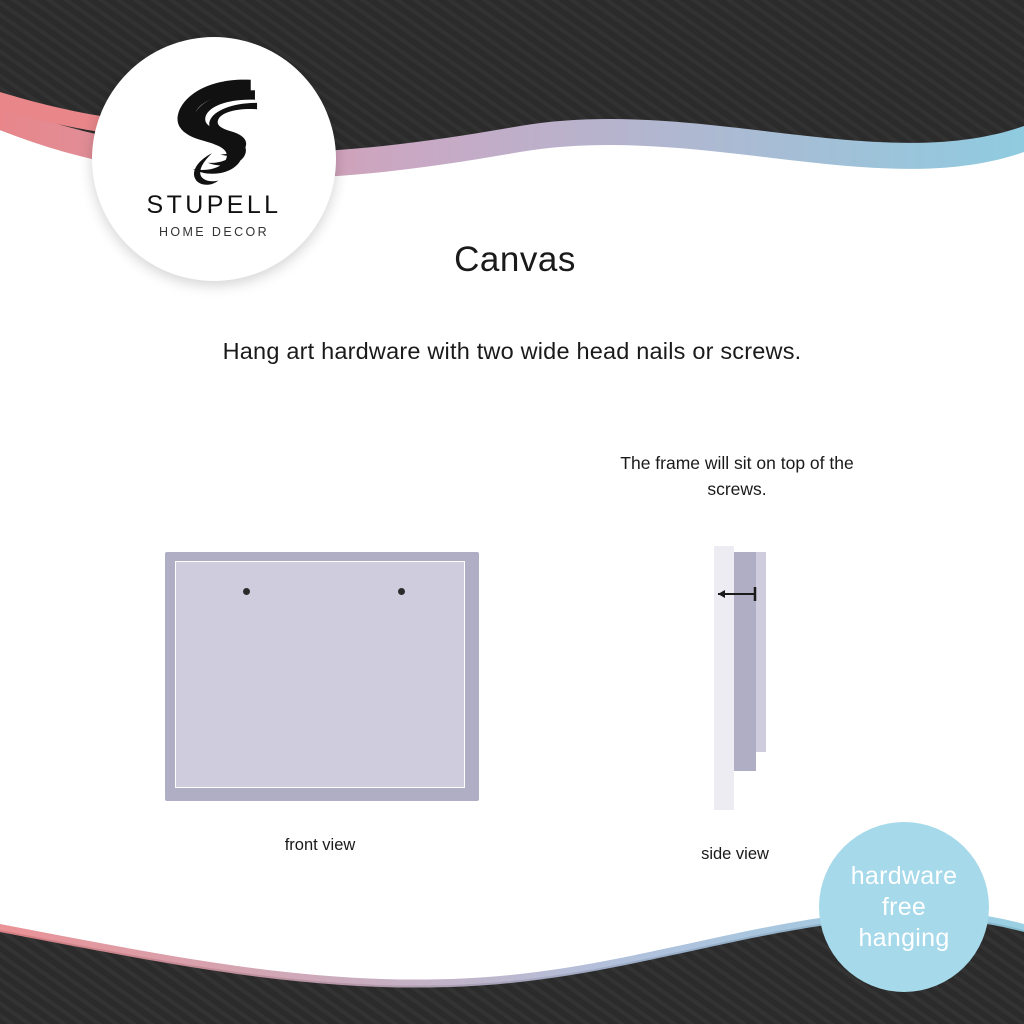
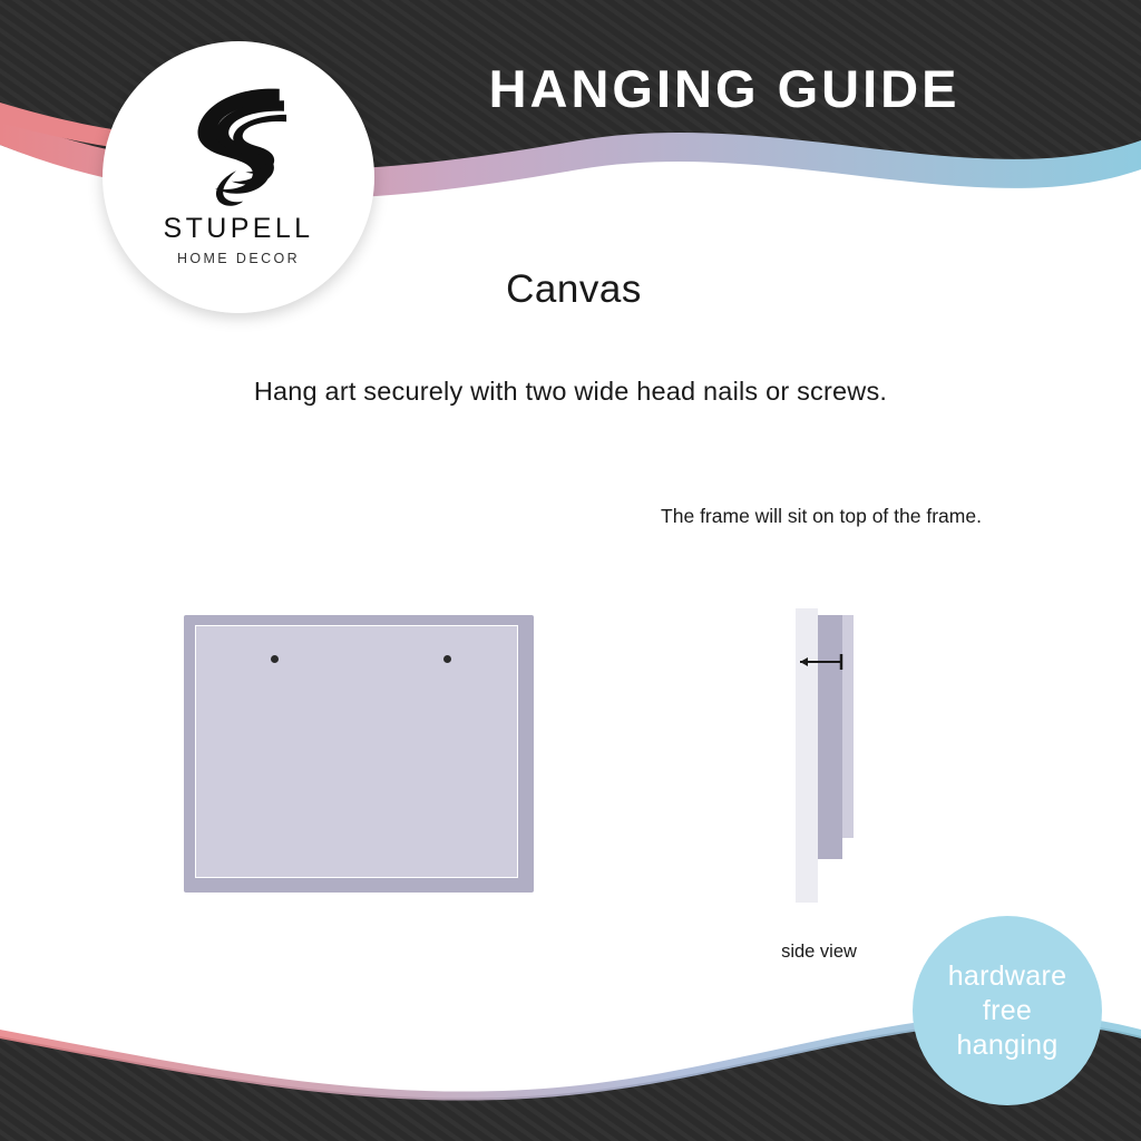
+ HANGING GUIDE
  STUPELL
  HOME DECOR
  Canvas
- Hang art hardware with two wide head nails or screws.
+ Hang art securely with two wide head nails or screws.
- The frame will sit on top of the screws.
+ The frame will sit on top of the frame.
- front view
  side view
  hardware
  free
  hanging
